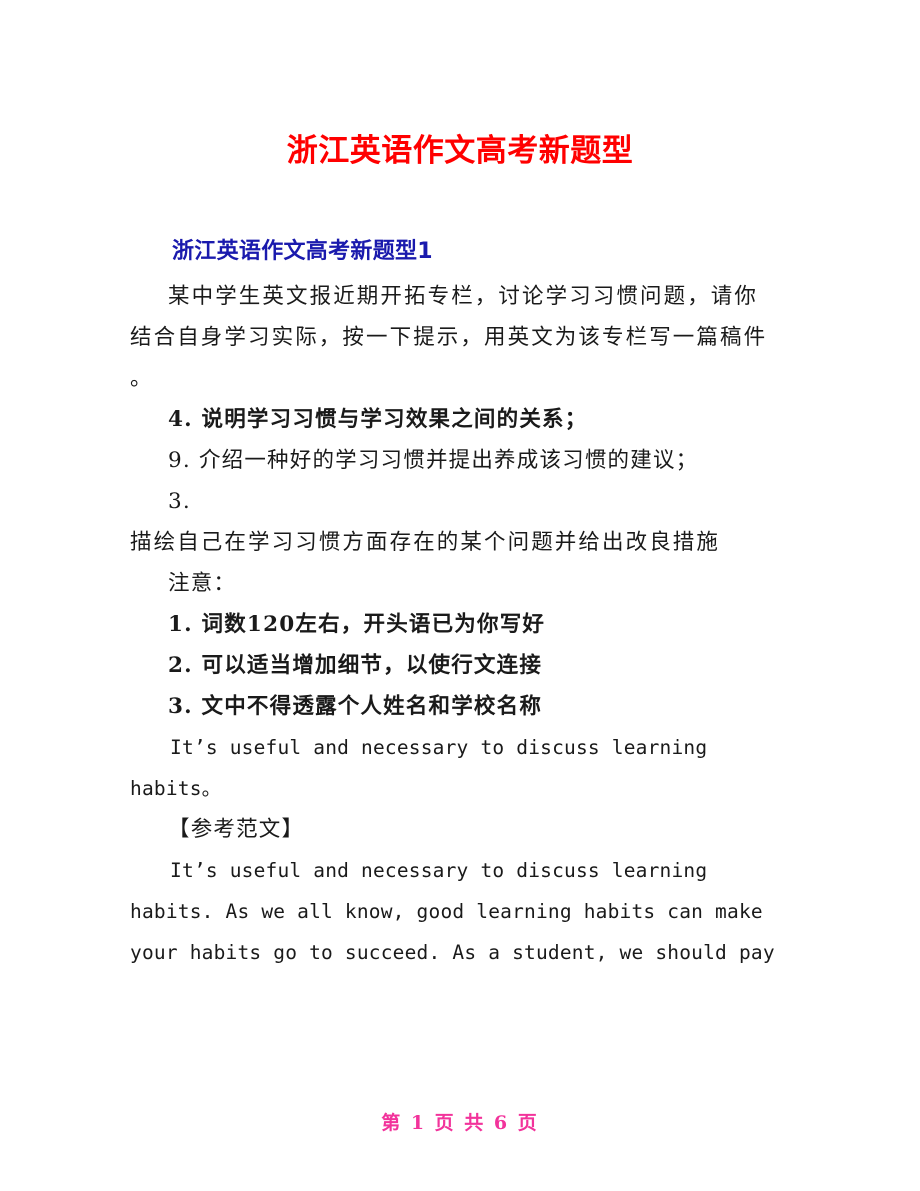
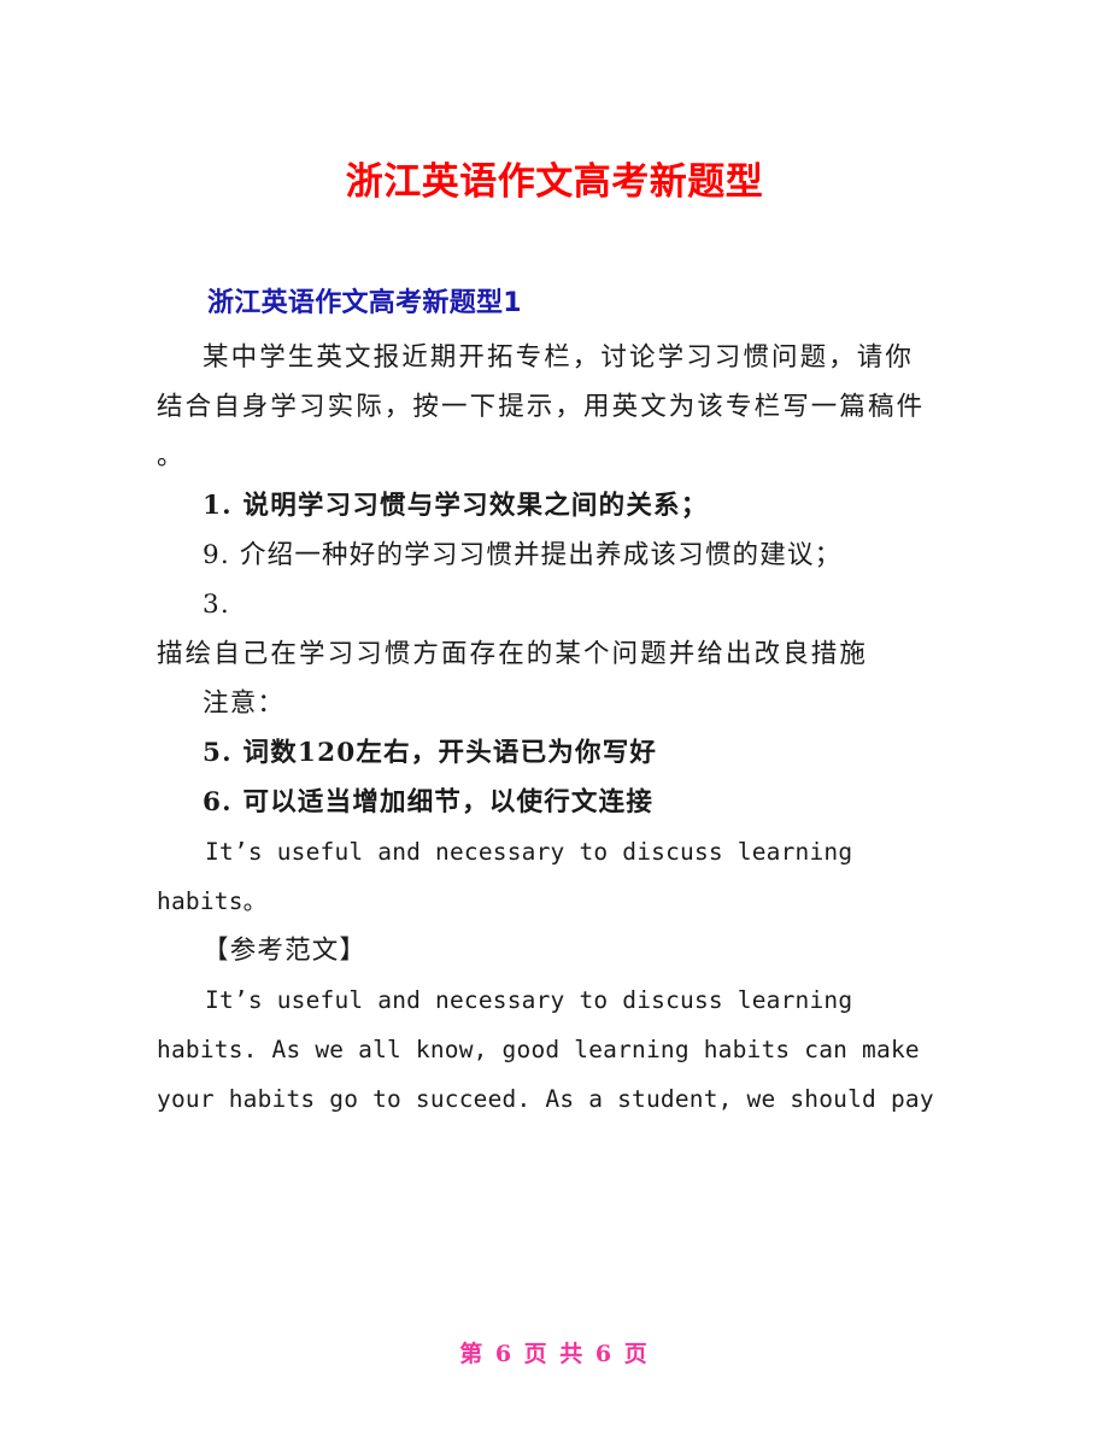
  浙江英语作文高考新题型
  浙江英语作文高考新题型1
  某中学生英文报近期开拓专栏，讨论学习习惯问题，请你
  结合自身学习实际，按一下提示，用英文为该专栏写一篇稿件
  。
- 4. 说明学习习惯与学习效果之间的关系；
+ 1. 说明学习习惯与学习效果之间的关系；
  9. 介绍一种好的学习习惯并提出养成该习惯的建议；
  3.
  描绘自己在学习习惯方面存在的某个问题并给出改良措施
  注意：
- 1. 词数120左右，开头语已为你写好
+ 5. 词数120左右，开头语已为你写好
- 2. 可以适当增加细节，以使行文连接
+ 6. 可以适当增加细节，以使行文连接
- 3. 文中不得透露个人姓名和学校名称
  It’s useful and necessary to discuss learning
  habits。
  【参考范文】
  It’s useful and necessary to discuss learning
  habits. As we all know, good learning habits can make
  your habits go to succeed. As a student, we should pay
- 第 1 页 共 6 页
+ 第 6 页 共 6 页
